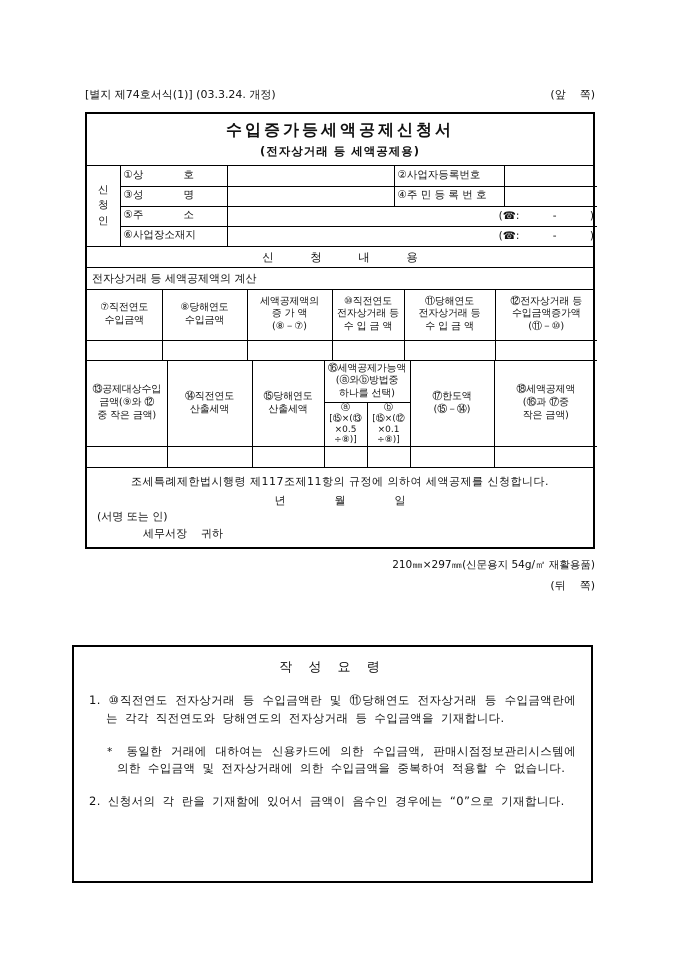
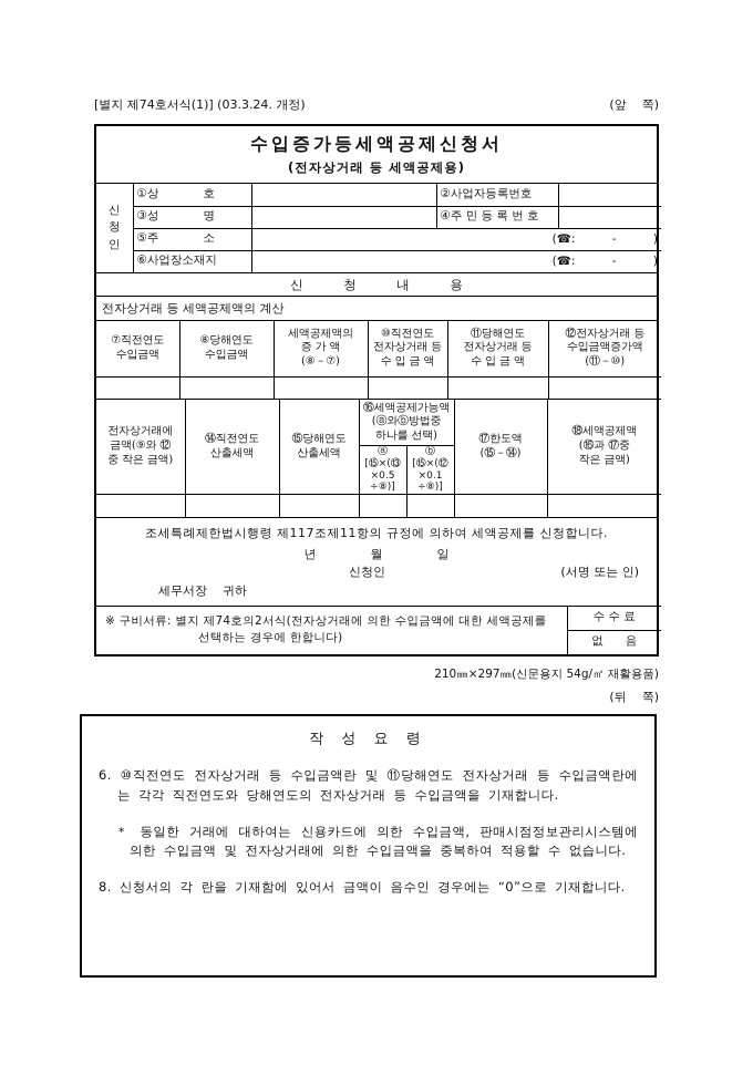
  [별지 제74호서식(1)] (03.3.24. 개정)
  (앞 쪽)
  수입증가등세액공제신청서
  (전자상거래 등 세액공제용)
  신 청 인	①상 호		②사업자등록번호
  ③성 명		④주 민 등 록 번 호
  ⑤주 소	(☎: - )
  ⑥사업장소재지	(☎: - )
  신 청 내 용
  전자상거래 등 세액공제액의 계산
  ⑦직전연도 수입금액	⑧당해연도 수입금액	세액공제액의 증 가 액 (⑧－⑦)	⑩직전연도 전자상거래 등 수 입 금 액	⑪당해연도 전자상거래 등 수 입 금 액	⑫전자상거래 등 수입금액증가액 (⑪－⑩)
- ⑬공제대상수입 금액(⑨와 ⑫ 중 작은 금액)	⑭직전연도 산출세액	⑮당해연도 산출세액	⑯세액공제가능액 (ⓐ와ⓑ방법중 하나를 선택)	⑰한도액 (⑮－⑭)	⑱세액공제액 (⑯과 ⑰중 작은 금액)
+ 전자상거래에 금액(⑨와 ⑫ 중 작은 금액)	⑭직전연도 산출세액	⑮당해연도 산출세액	⑯세액공제가능액 (ⓐ와ⓑ방법중 하나를 선택)	⑰한도액 (⑮－⑭)	⑱세액공제액 (⑯과 ⑰중 작은 금액)
  ⓐ [⑮×(⑬ ×0.5 ÷⑧)]	ⓑ [⑮×(⑫ ×0.1 ÷⑧)]
  조세특례제한법시행령 제117조제11항의 규정에 의하여 세액공제를 신청합니다.
  년 월 일
+ 신청인
  (서명 또는 인)
  세무서장 귀하
+ ※ 구비서류: 별지 제74호의2서식(전자상거래에 의한 수입금액에 대한 세액공제를 선택하는 경우에 한합니다)	수 수 료
+ 없 음
  210㎜×297㎜(신문용지 54g/㎡ 재활용품)
  (뒤 쪽)
  작 성 요 령
- 1. ⑩직전연도 전자상거래 등 수입금액란 및 ⑪당해연도 전자상거래 등 수입금액란에는 각각 직전연도와 당해연도의 전자상거래 등 수입금액을 기재합니다.
+ 6. ⑩직전연도 전자상거래 등 수입금액란 및 ⑪당해연도 전자상거래 등 수입금액란에는 각각 직전연도와 당해연도의 전자상거래 등 수입금액을 기재합니다.
  ＊ 동일한 거래에 대하여는 신용카드에 의한 수입금액, 판매시점정보관리시스템에 의한 수입금액 및 전자상거래에 의한 수입금액을 중복하여 적용할 수 없습니다.
- 2. 신청서의 각 란을 기재함에 있어서 금액이 음수인 경우에는 “0”으로 기재합니다.
+ 8. 신청서의 각 란을 기재함에 있어서 금액이 음수인 경우에는 “0”으로 기재합니다.
